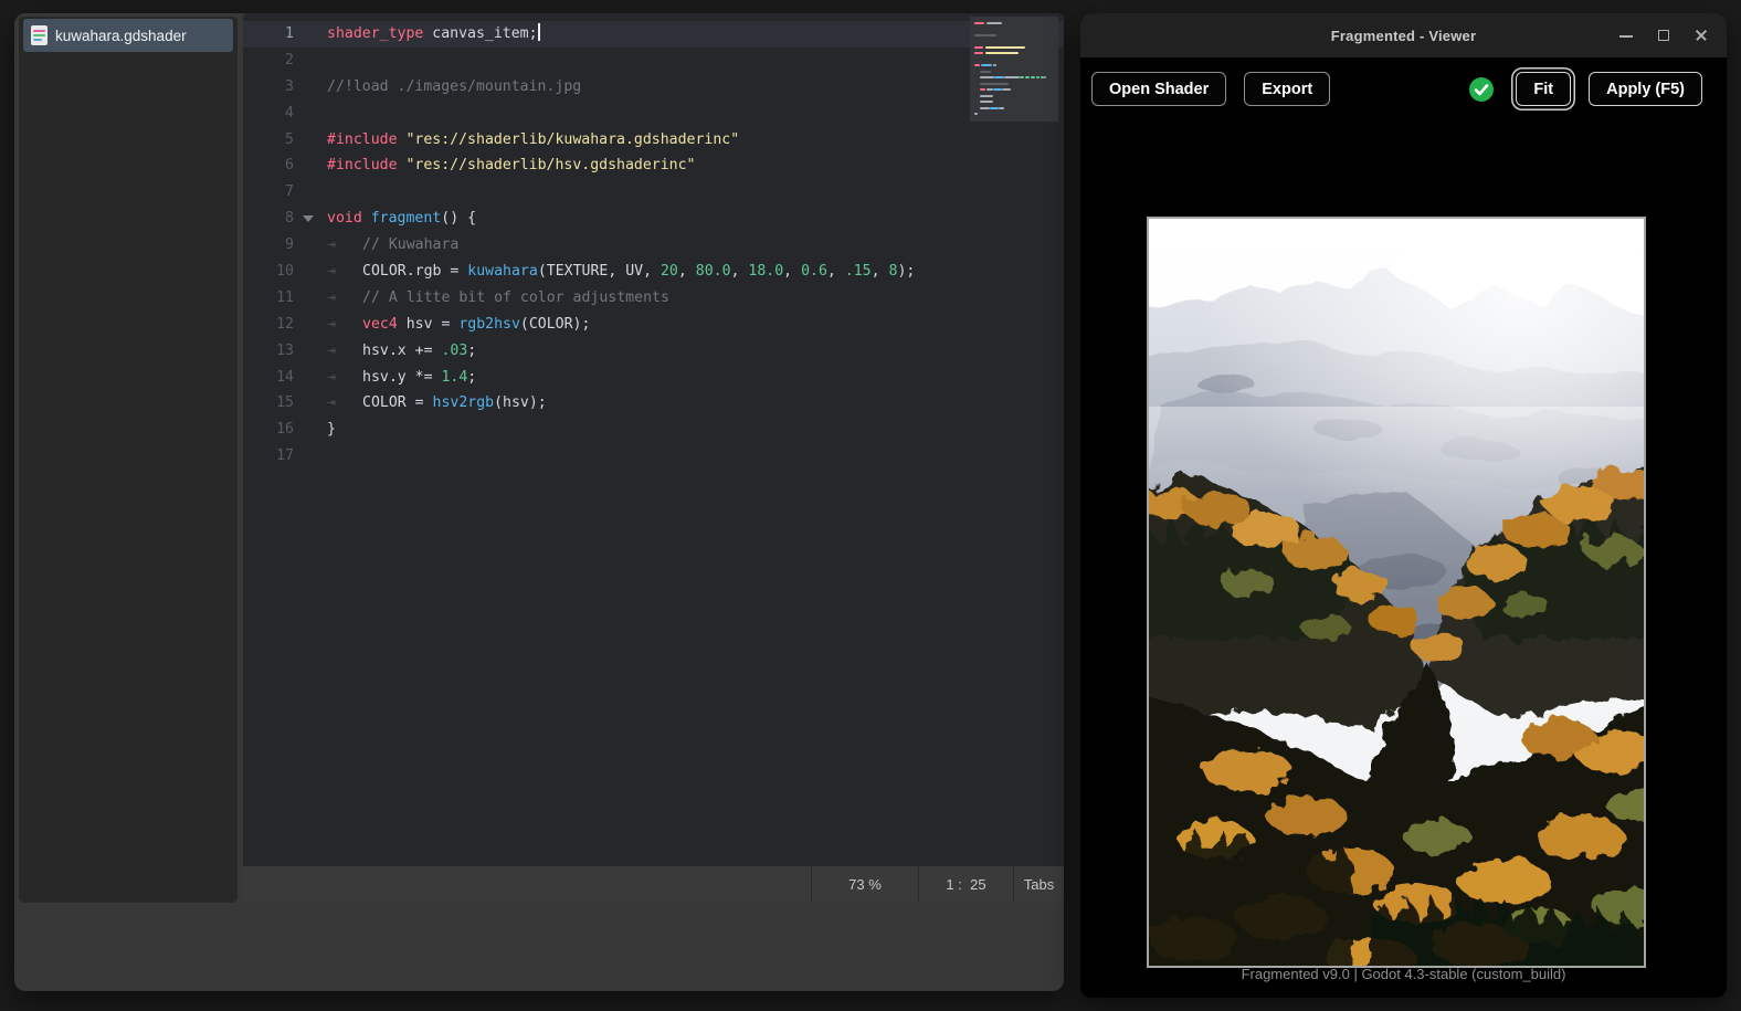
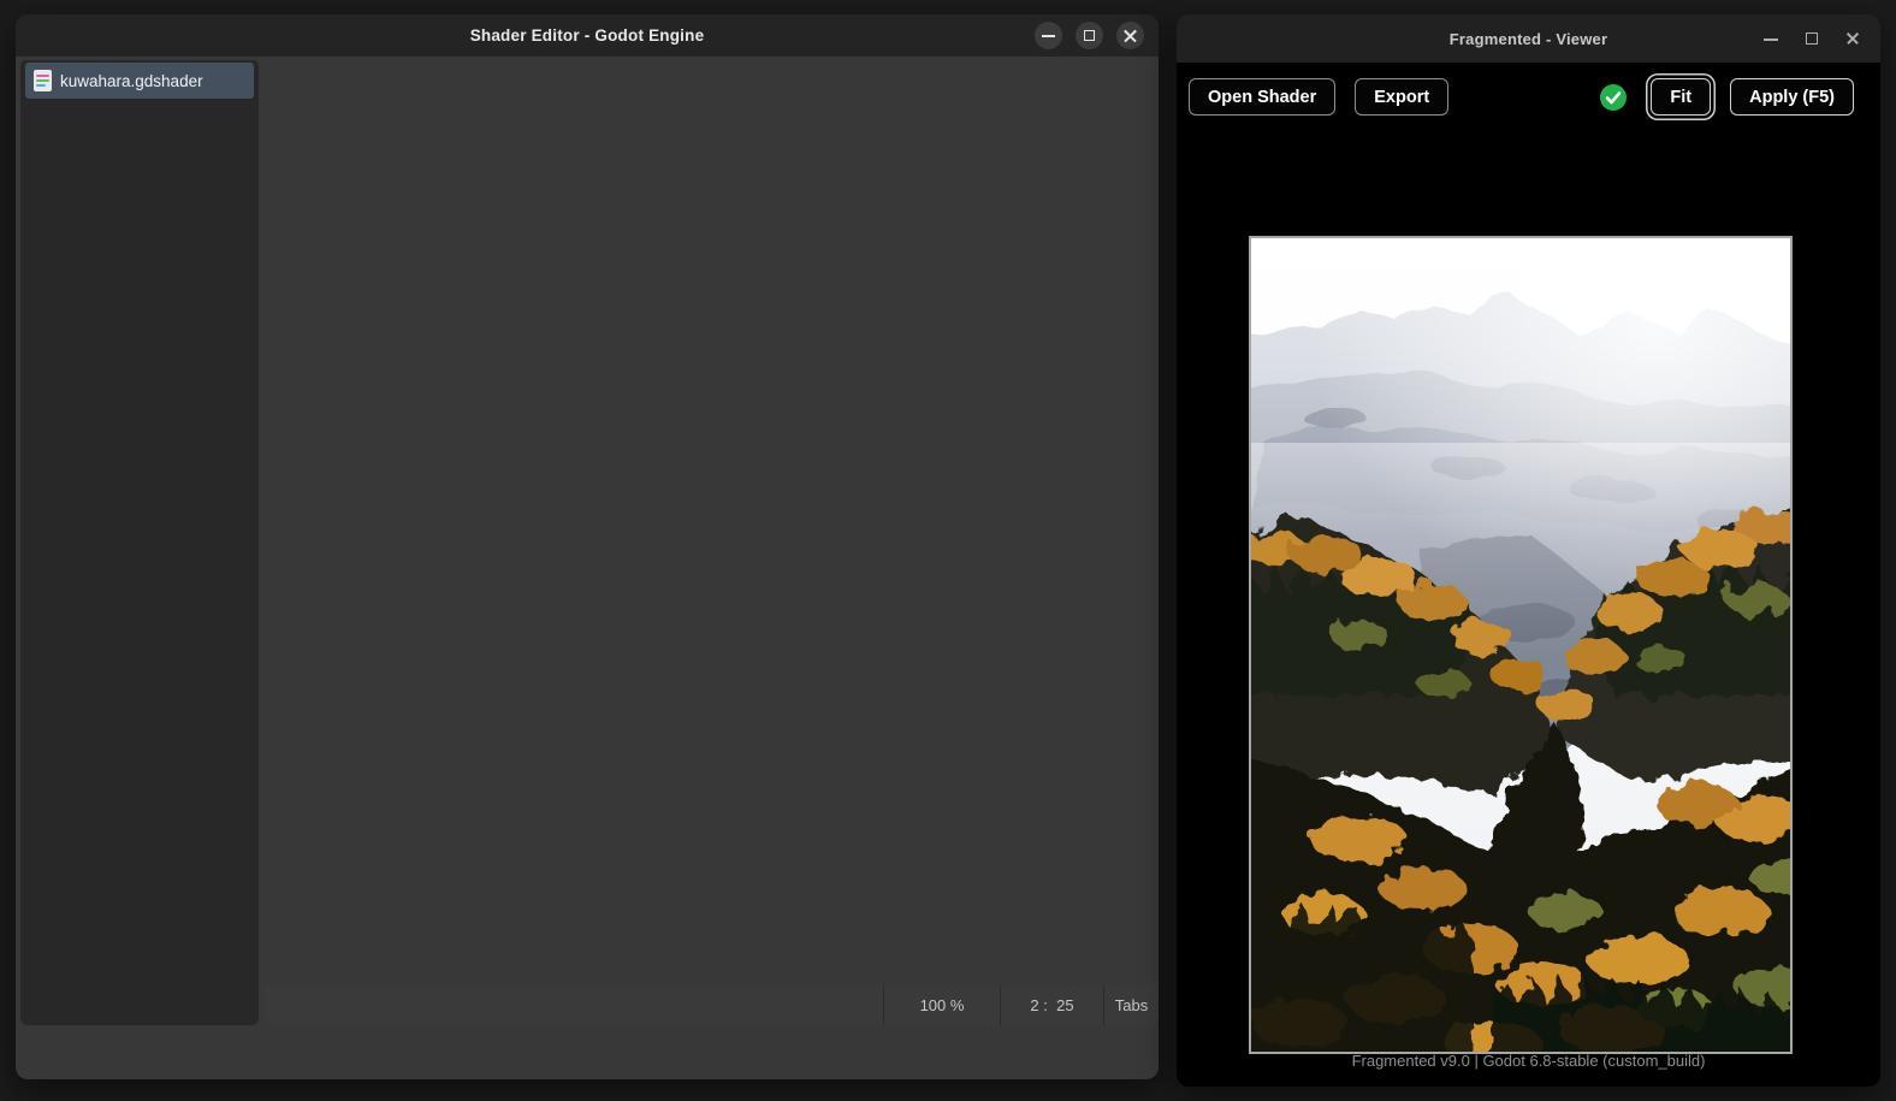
+ Shader Editor - Godot Engine
  kuwahara.gdshader
- 1
- shader_type canvas_item;
- 2
- 3
- //!load ./images/mountain.jpg
- 4
- 5
- #include "res://shaderlib/kuwahara.gdshaderinc"
- 6
- #include "res://shaderlib/hsv.gdshaderinc"
- 7
- 8
- void fragment() {
- 9
- ⇥ // Kuwahara
- 10
- ⇥ COLOR.rgb = kuwahara(TEXTURE, UV, 20, 80.0, 18.0, 0.6, .15, 8);
- 11
- ⇥ // A litte bit of color adjustments
- 12
- ⇥ vec4 hsv = rgb2hsv(COLOR);
- 13
- ⇥ hsv.x += .03;
- 14
- ⇥ hsv.y *= 1.4;
- 15
- ⇥ COLOR = hsv2rgb(hsv);
- 16
- }
- 17
- 73 %
+ 100 %
- 1 : 25
+ 2 : 25
  Tabs
  Fragmented - Viewer
  Open Shader
  Export
  Fit
  Apply (F5)
- Fragmented v9.0 | Godot 4.3-stable (custom_build)
+ Fragmented v9.0 | Godot 6.8-stable (custom_build)
